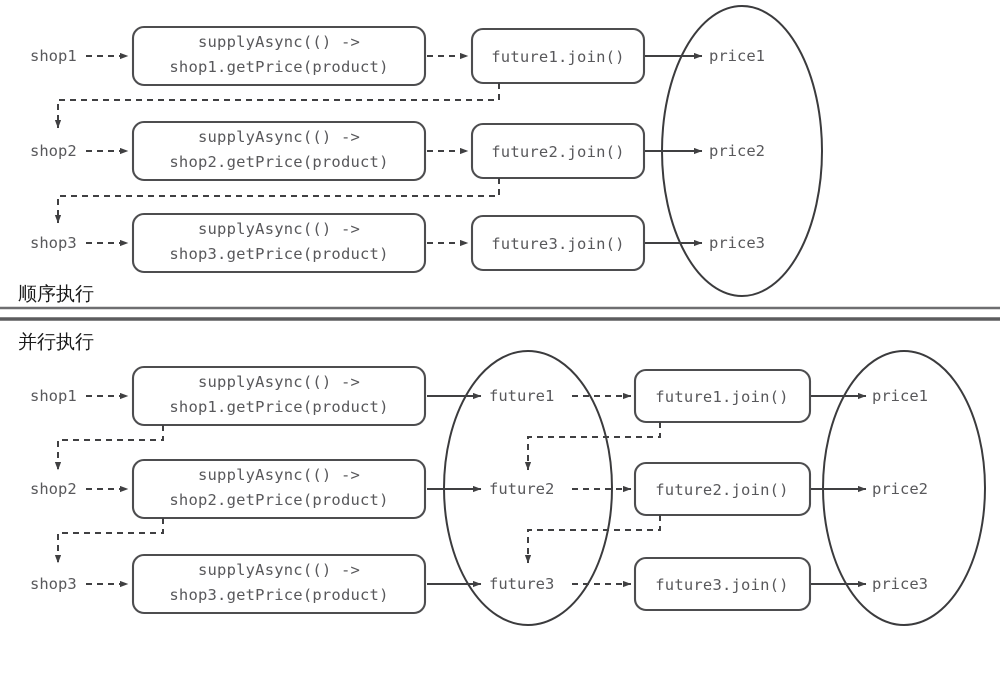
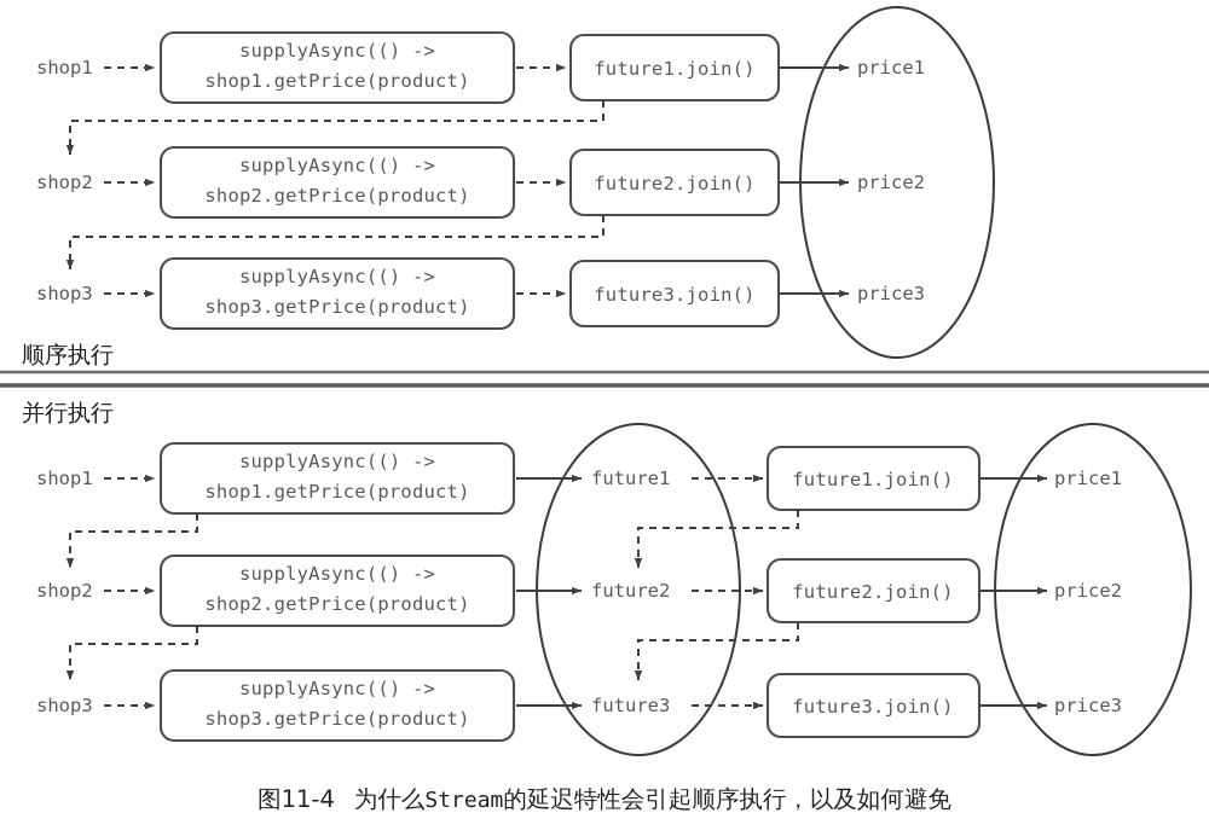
  shop1
  supplyAsync(() ->
  shop1.getPrice(product)
  future1.join()
  price1
  shop2
  supplyAsync(() ->
  shop2.getPrice(product)
  future2.join()
  price2
  shop3
  supplyAsync(() ->
  shop3.getPrice(product)
  future3.join()
  price3
  顺序执行
  并行执行
  shop1
  supplyAsync(() ->
  shop1.getPrice(product)
  future1
  future1.join()
  price1
  shop2
  supplyAsync(() ->
  shop2.getPrice(product)
  future2
  future2.join()
  price2
  shop3
  supplyAsync(() ->
  shop3.getPrice(product)
  future3
  future3.join()
  price3
+ 图11-4 为什么Stream的延迟特性会引起顺序执行，以及如何避免
